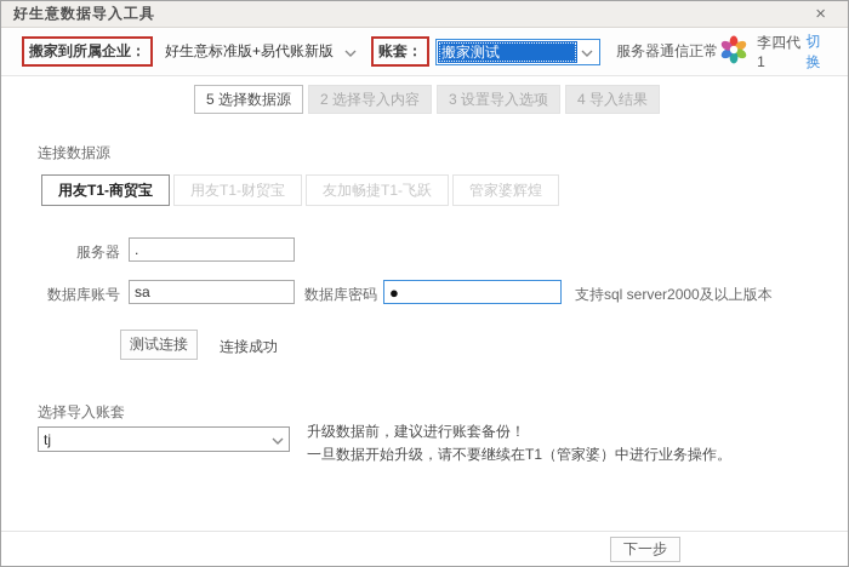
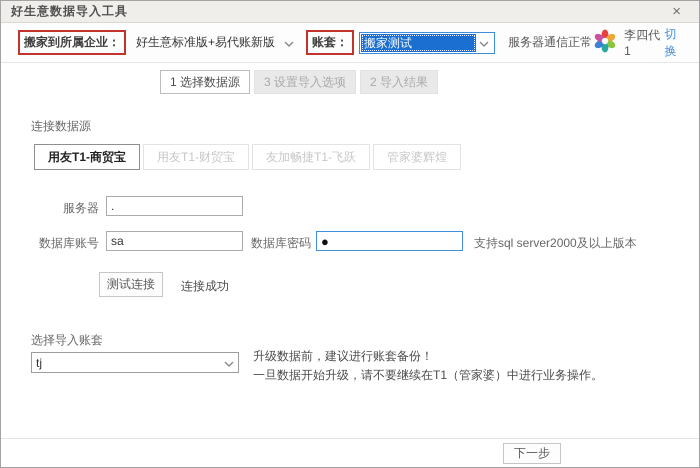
  好生意数据导入工具
  ×
  搬家到所属企业：
  好生意标准版+易代账新版
  账套：
  搬家测试
  服务器通信正常
  李四代1
  切换
- 5 选择数据源
+ 1 选择数据源
- 2 选择导入内容
  3 设置导入选项
- 4 导入结果
+ 2 导入结果
  连接数据源
  用友T1-商贸宝
  用友T1-财贸宝
  友加畅捷T1-飞跃
  管家婆辉煌
  服务器
  .
  数据库账号
  sa
  数据库密码
  ●
  支持sql server2000及以上版本
  测试连接
  连接成功
  选择导入账套
  tj
  升级数据前，建议进行账套备份！
  一旦数据开始升级，请不要继续在T1（管家婆）中进行业务操作。
  下一步
